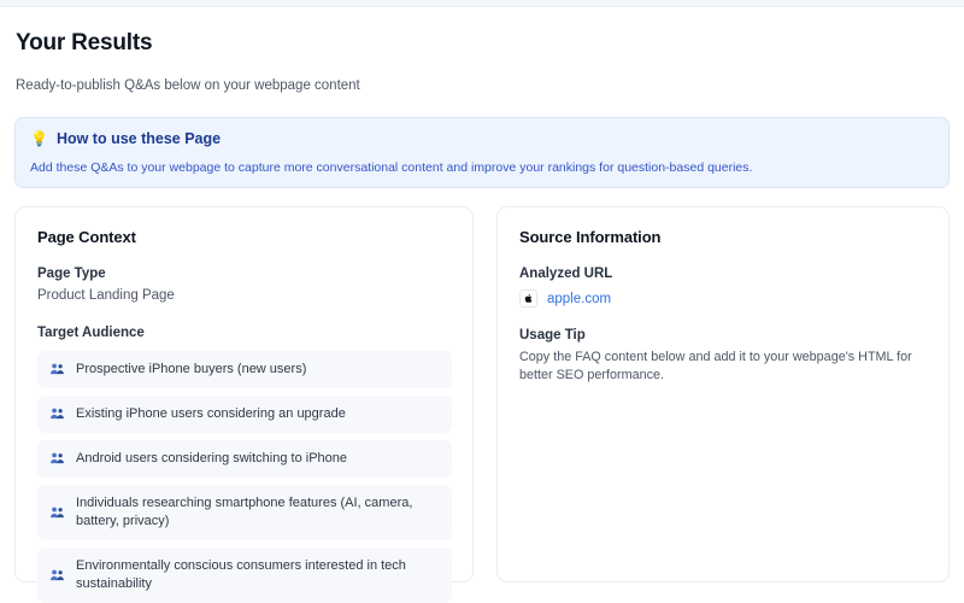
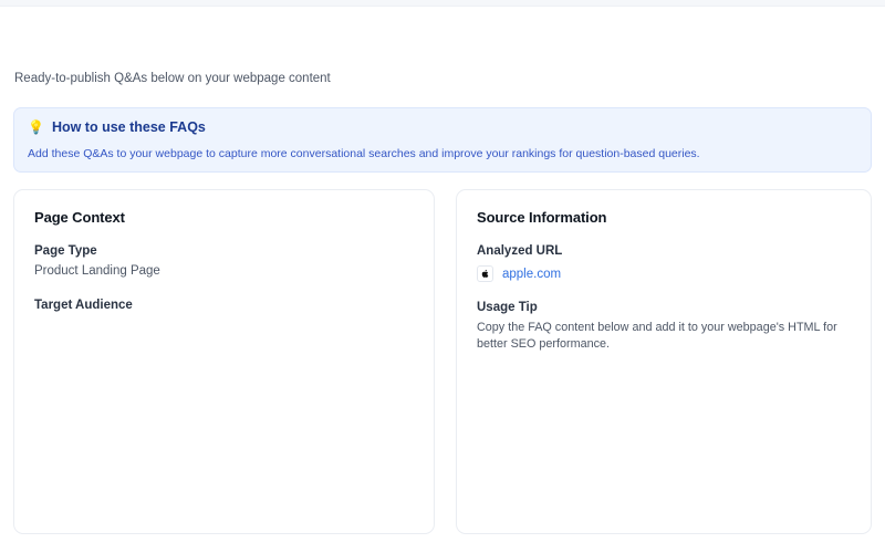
- Your Results
  Ready-to-publish Q&As below on your webpage content
  💡
- How to use these Page
+ How to use these FAQs
- Add these Q&As to your webpage to capture more conversational content and improve your rankings for question-based queries.
+ Add these Q&As to your webpage to capture more conversational searches and improve your rankings for question-based queries.
  Page Context
  Page Type
  Product Landing Page
  Target Audience
- Prospective iPhone buyers (new users)
- Existing iPhone users considering an upgrade
- Android users considering switching to iPhone
- Individuals researching smartphone features (AI, camera, battery, privacy)
- Environmentally conscious consumers interested in tech sustainability
  Source Information
  Analyzed URL
  apple.com
  Usage Tip
  Copy the FAQ content below and add it to your webpage's HTML for better SEO performance.
